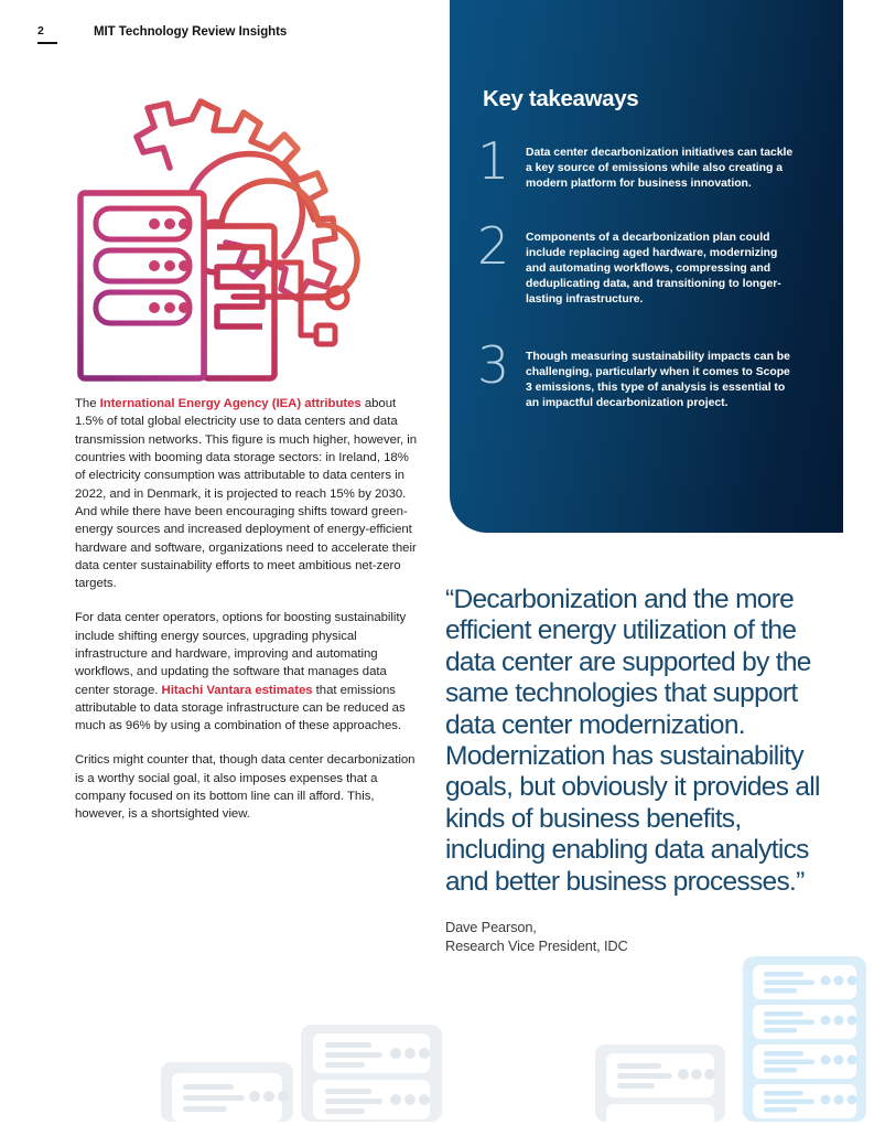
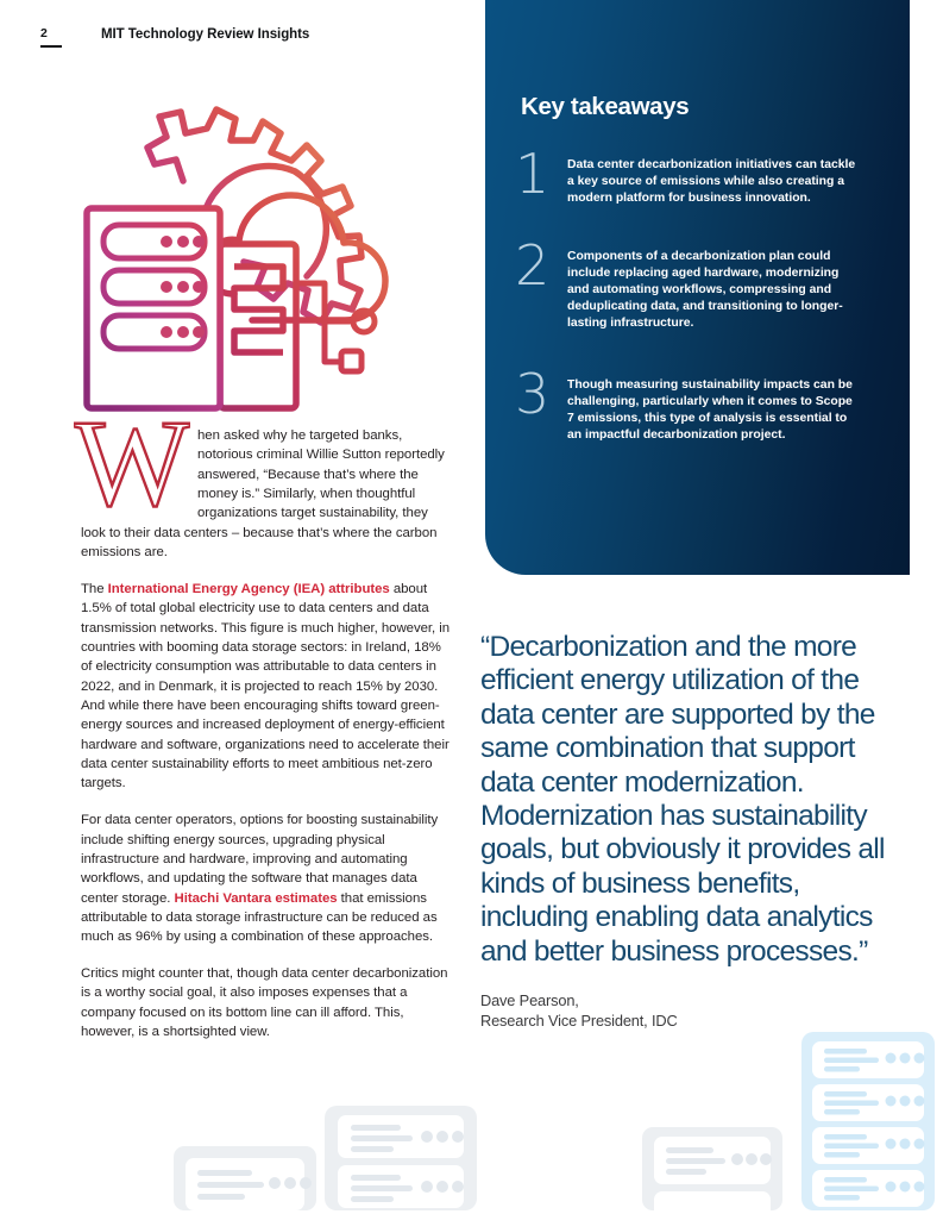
  2
  MIT Technology Review Insights
+ W
+ hen asked why he targeted banks, notorious criminal Willie Sutton reportedly answered, “Because that’s where the money is.” Similarly, when thoughtful organizations target sustainability, they look to their data centers – because that’s where the carbon emissions are.
  The International Energy Agency (IEA) attributes about 1.5% of total global electricity use to data centers and data transmission networks. This figure is much higher, however, in countries with booming data storage sectors: in Ireland, 18% of electricity consumption was attributable to data centers in 2022, and in Denmark, it is projected to reach 15% by 2030. And while there have been encouraging shifts toward green-energy sources and increased deployment of energy-efficient hardware and software, organizations need to accelerate their data center sustainability efforts to meet ambitious net-zero targets.
  For data center operators, options for boosting sustainability include shifting energy sources, upgrading physical infrastructure and hardware, improving and automating workflows, and updating the software that manages data center storage. Hitachi Vantara estimates that emissions attributable to data storage infrastructure can be reduced as much as 96% by using a combination of these approaches.
  Critics might counter that, though data center decarbonization is a worthy social goal, it also imposes expenses that a company focused on its bottom line can ill afford. This, however, is a shortsighted view.
  Key takeaways
  1
  Data center decarbonization initiatives can tackle a key source of emissions while also creating a modern platform for business innovation.
  2
  Components of a decarbonization plan could include replacing aged hardware, modernizing and automating workflows, compressing and deduplicating data, and transitioning to longer-lasting infrastructure.
  3
- Though measuring sustainability impacts can be challenging, particularly when it comes to Scope 3 emissions, this type of analysis is essential to an impactful decarbonization project.
+ Though measuring sustainability impacts can be challenging, particularly when it comes to Scope 7 emissions, this type of analysis is essential to an impactful decarbonization project.
- “Decarbonization and the more efficient energy utilization of the data center are supported by the same technologies that support data center modernization. Modernization has sustainability goals, but obviously it provides all kinds of business benefits, including enabling data analytics and better business processes.”
+ “Decarbonization and the more efficient energy utilization of the data center are supported by the same combination that support data center modernization. Modernization has sustainability goals, but obviously it provides all kinds of business benefits, including enabling data analytics and better business processes.”
  Dave Pearson,
  Research Vice President, IDC
